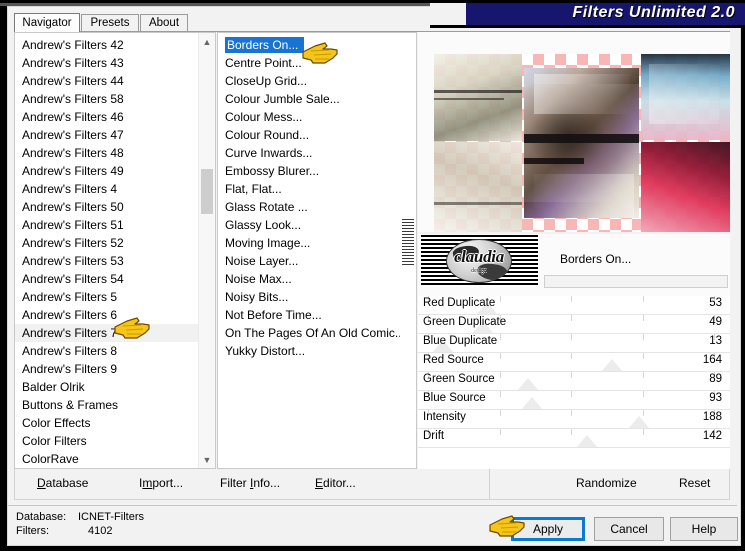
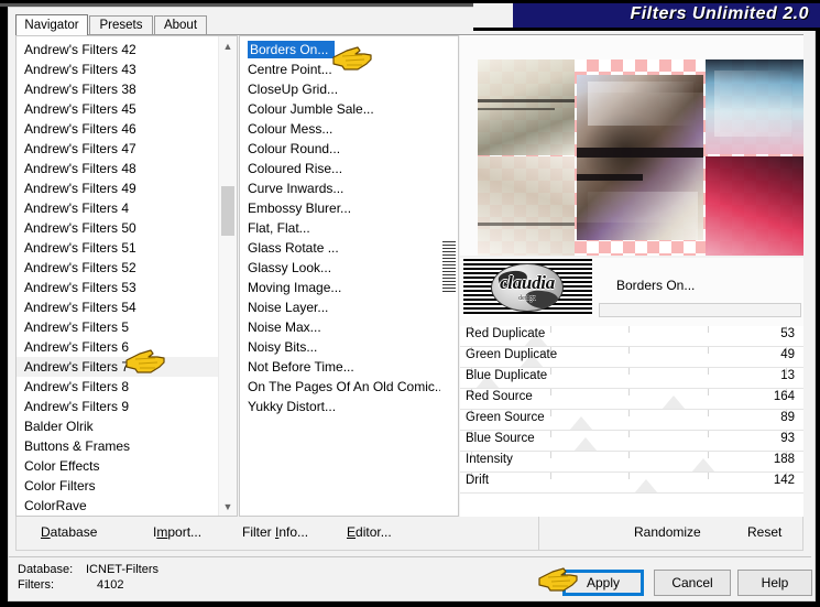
  Filters Unlimited 2.0
  Navigator
  Presets
  About
  Andrew's Filters 42
  Andrew's Filters 43
- Andrew's Filters 44
+ Andrew's Filters 38
- Andrew's Filters 58
+ Andrew's Filters 45
  Andrew's Filters 46
  Andrew's Filters 47
  Andrew's Filters 48
  Andrew's Filters 49
  Andrew's Filters 4
  Andrew's Filters 50
  Andrew's Filters 51
  Andrew's Filters 52
  Andrew's Filters 53
  Andrew's Filters 54
  Andrew's Filters 5
  Andrew's Filters 6
  Andrew's Filters 7
  Andrew's Filters 8
  Andrew's Filters 9
  Balder Olrik
  Buttons & Frames
  Color Effects
  Color Filters
  ColorRave
  ▲
  ▼
  Borders On...
  Centre Point...
  CloseUp Grid...
  Colour Jumble Sale...
  Colour Mess...
  Colour Round...
+ Coloured Rise...
  Curve Inwards...
  Embossy Blurer...
  Flat, Flat...
  Glass Rotate ...
  Glassy Look...
  Moving Image...
  Noise Layer...
  Noise Max...
  Noisy Bits...
  Not Before Time...
  On The Pages Of An Old Comic.
  Yukky Distort...
  claudia
  Borders On...
  Red Duplicate
  53
  Green Duplicate
  49
  Blue Duplicate
  13
  Red Source
  164
  Green Source
  89
  Blue Source
  93
  Intensity
  188
  Drift
  142
  Database
  Import...
  Filter Info...
  Editor...
  Randomize
  Reset
  Database:
  ICNET-Filters
  Filters:
  4102
  Apply
  Cancel
  Help
